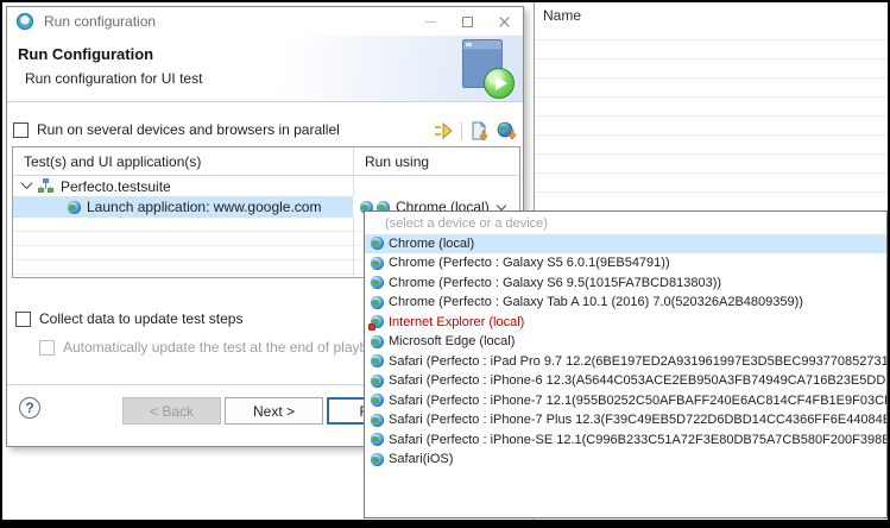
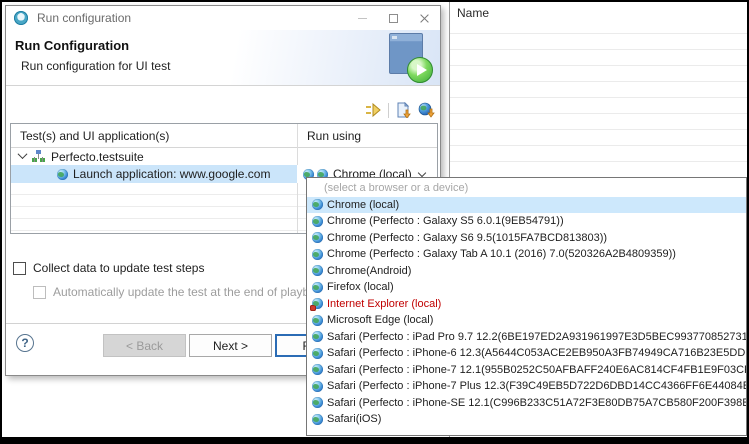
  Name
  Run configuration
  Run Configuration
  Run configuration for UI test
- Run on several devices and browsers in parallel
  Test(s) and UI application(s)
  Run using
  Perfecto.testsuite
  Launch application: www.google.com
  Chrome (local)
  Collect data to update test steps
  Automatically update the test at the end of play
  ?
  < Back
  Next >
- (select a device or a device)
+ (select a browser or a device)
  Chrome (local)
  Chrome (Perfecto : Galaxy S5 6.0.1(9EB54791))
  Chrome (Perfecto : Galaxy S6 9.5(1015FA7BCD813803))
  Chrome (Perfecto : Galaxy Tab A 10.1 (2016) 7.0(520326A2B4809359))
+ Chrome(Android)
+ Firefox (local)
  Internet Explorer (local)
  Microsoft Edge (local)
  Safari (Perfecto : iPad Pro 9.7 12.2(6BE197ED2A931961997E3D5BEC993770852731
  Safari (Perfecto : iPhone-6 12.3(A5644C053ACE2EB950A3FB74949CA716B23E5DD
  Safari (Perfecto : iPhone-7 12.1(955B0252C50AFBAFF240E6AC814CF4FB1E9F03C
  Safari (Perfecto : iPhone-7 Plus 12.3(F39C49EB5D722D6DBD14CC4366FF6E44084
  Safari (Perfecto : iPhone-SE 12.1(C996B233C51A72F3E80DB75A7CB580F200F398E
  Safari(iOS)
